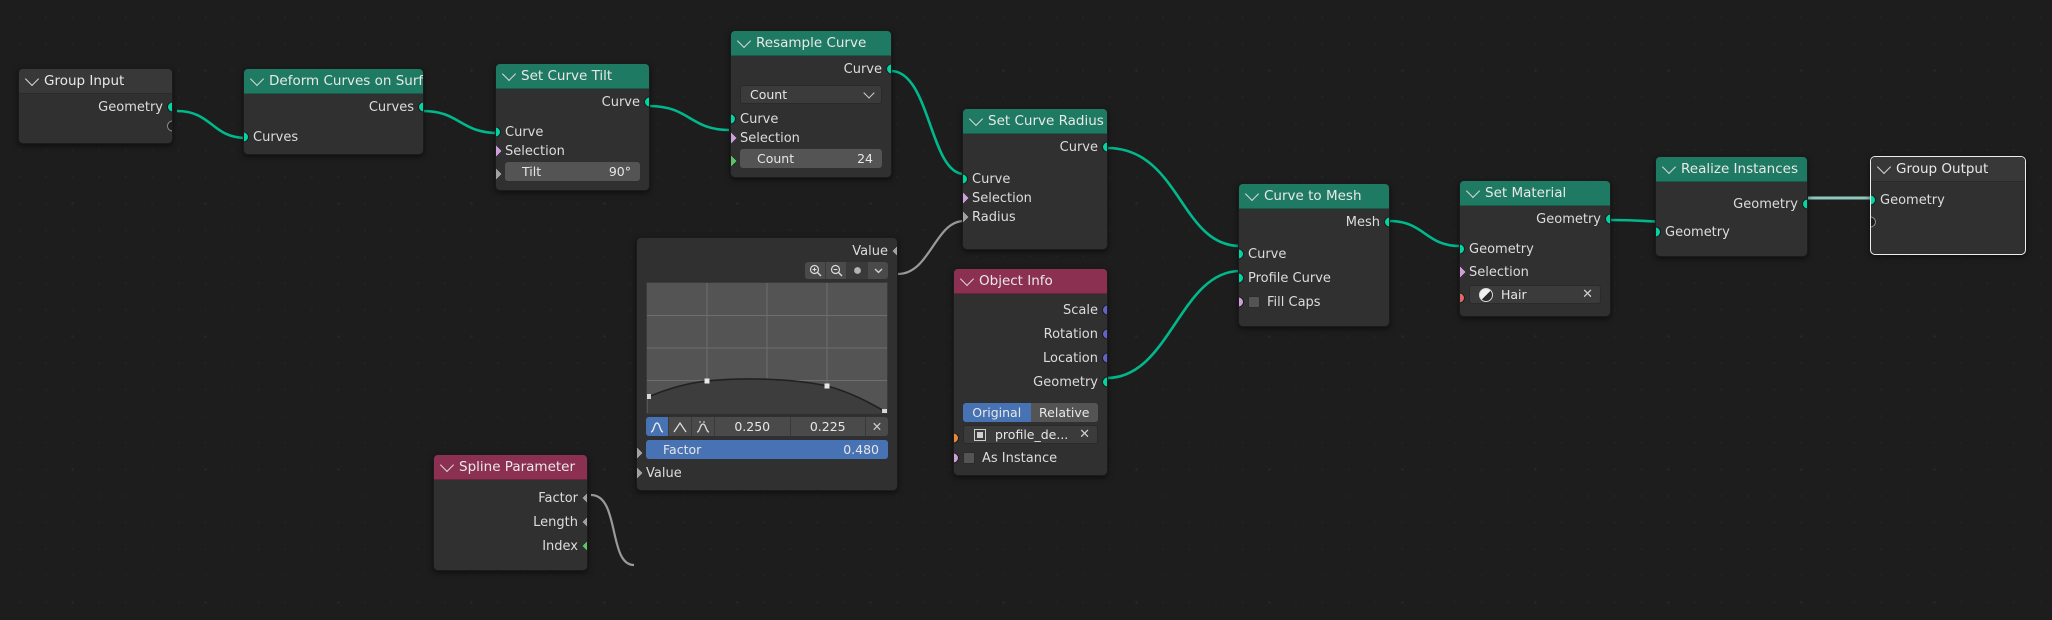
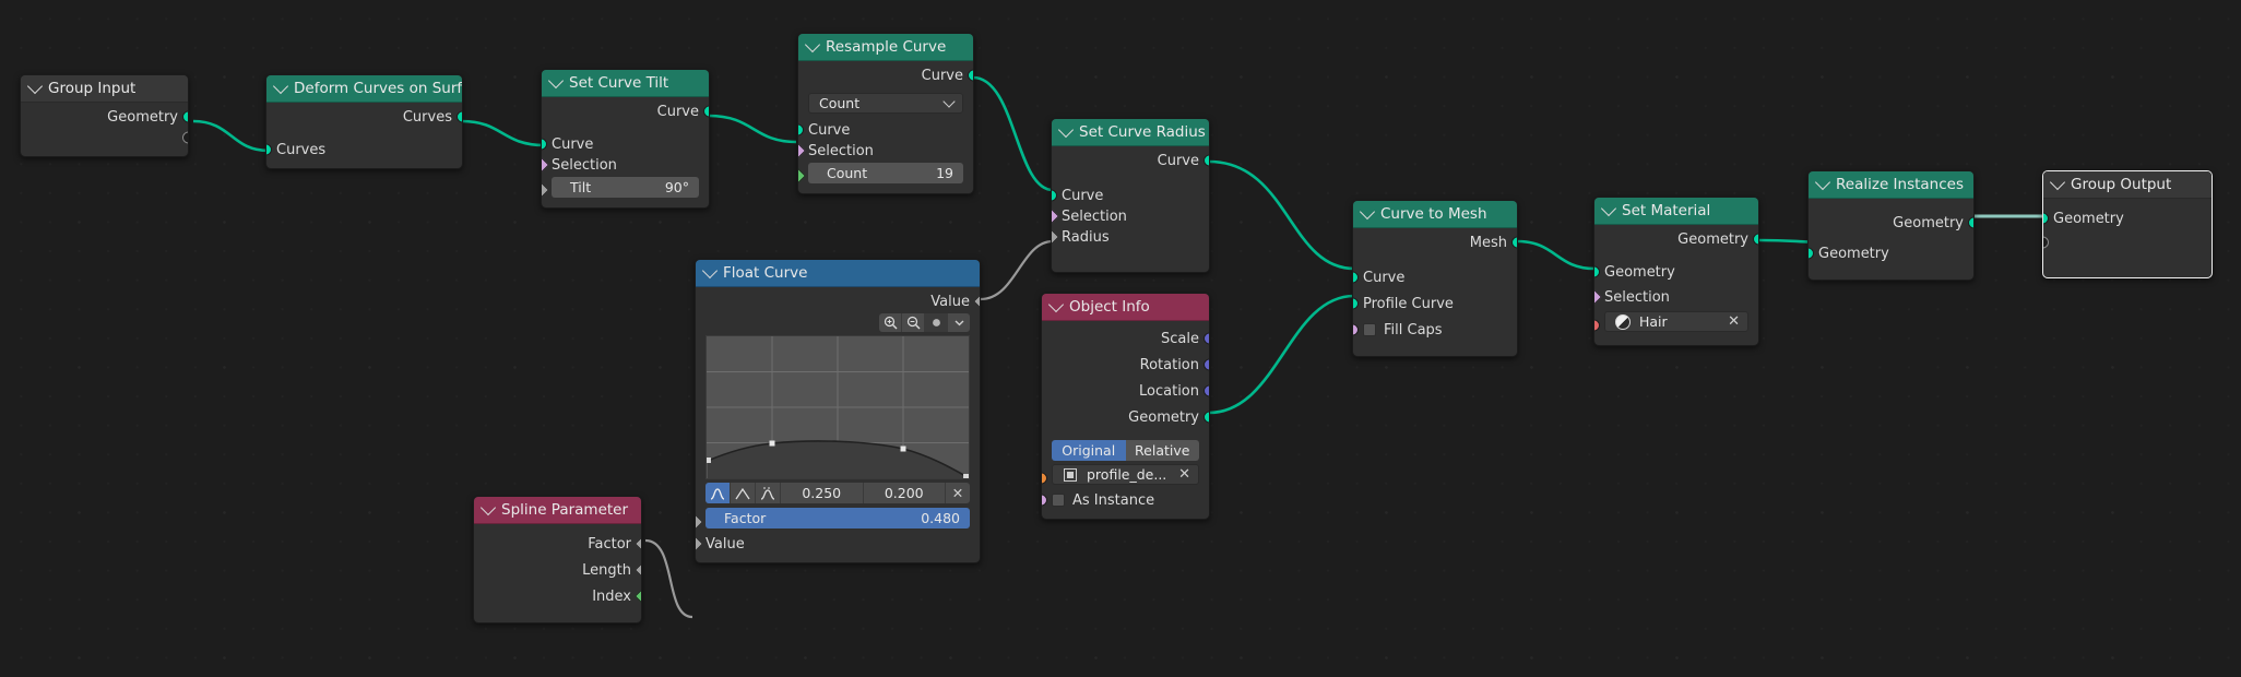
  Group Input
  Geometry
  Deform Curves on Surf
  Curves
  Curves
  Set Curve Tilt
  Curve
  Curve
  Selection
  Tilt
  90°
  Resample Curve
  Curve
  Count
  Curve
  Selection
  Count
- 24
+ 19
  Set Curve Radius
  Curve
  Curve
  Selection
  Radius
+ Float Curve
  Value
  0.250
- 0.225
+ 0.200
  ✕
  Factor
  0.480
  Value
  Spline Parameter
  Factor
  Length
  Index
  Object Info
  Scale
  Rotation
  Location
  Geometry
  Original
  Relative
  profile_de...
  ✕
  As Instance
  Curve to Mesh
  Mesh
  Curve
  Profile Curve
  Fill Caps
  Set Material
  Geometry
  Geometry
  Selection
  Hair
  ✕
  Realize Instances
  Geometry
  Geometry
  Group Output
  Geometry
